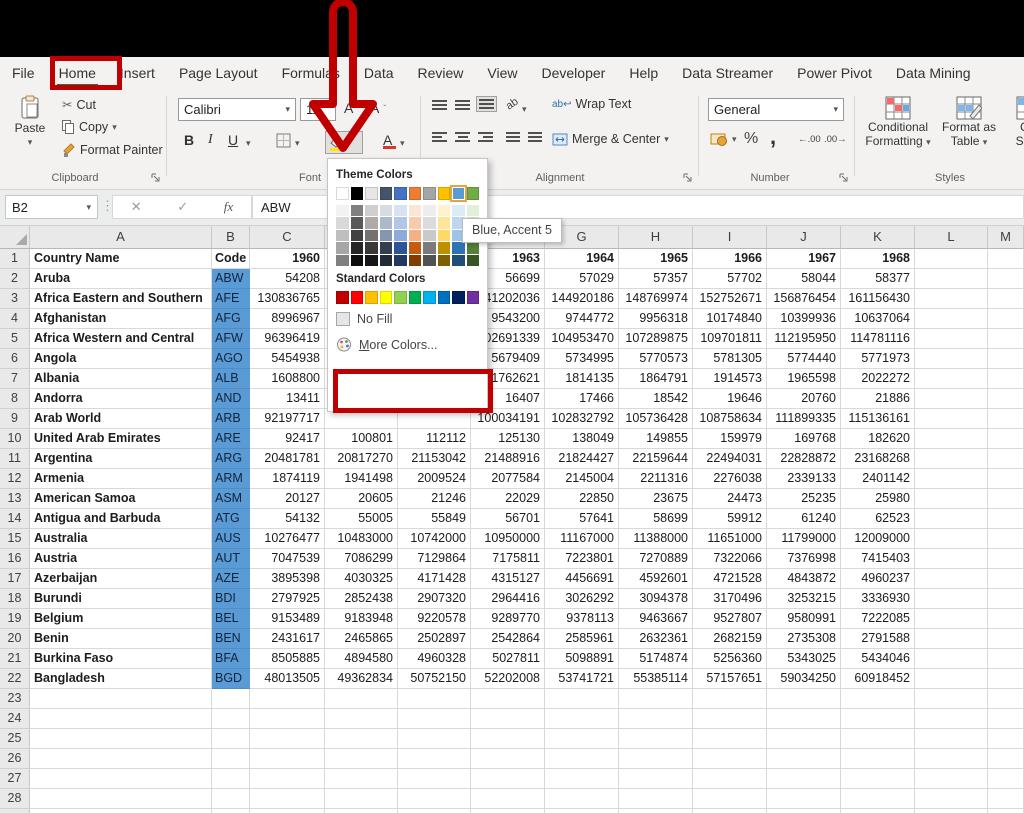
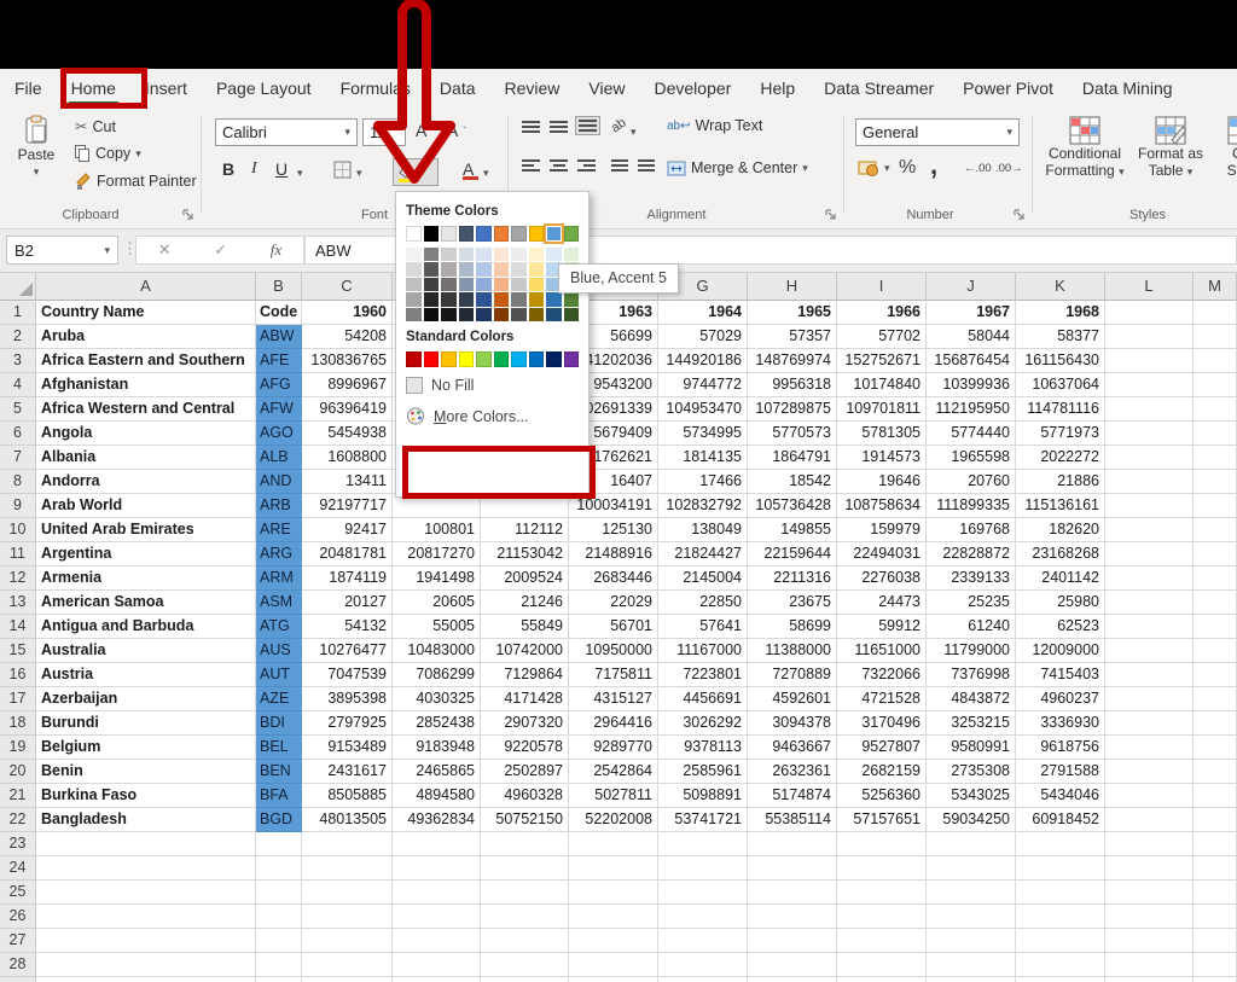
  File
  Home
  Insert
  Page Layout
  Formul
  Data
  Review
  View
  Developer
  Help
  Data Streamer
  Power Pivot
  Data Mining
  Paste
  ▾
  ✂
  Cut
  Copy
  ▾
  Format Painter
  Clipboard
  Calibri
  ▾
  A
  ˇ
  B
  I
  U
  ▾
  ▾
  A
  ▾
  Font
  ▾
  ab↩
  Wrap Text
  Merge & Center
  ▾
  Alignment
  General
  ▾
  ▾
  %
  ,
  ←.00
  .00→
  Number
  Conditional
  Formatting ▾
  Format as
  Table ▾
  Styles
  B2
  ▾
  ⋮
  ✕
  ✓
  fx
  ABW
  A
  B
  C
  G
  H
  I
  J
  K
  L
  M
  1
  Country Name
  Code
  1960
  1963
  1964
  1965
  1966
  1967
  1968
  2
  Aruba
  ABW
  54208
  56699
  57029
  57357
  57702
  58044
  58377
  3
  Africa Eastern and Southern
  AFE
  130836765
  1202036
  144920186
  148769974
  152752671
  156876454
  161156430
  4
  Afghanistan
  AFG
  8996967
  9543200
  9744772
  9956318
  10174840
  10399936
  10637064
  5
  Africa Western and Central
  AFW
  96396419
  2691339
  104953470
  107289875
  109701811
  112195950
  114781116
  6
  Angola
  AGO
  5454938
  5679409
  5734995
  5770573
  5781305
  5774440
  5771973
  7
  Albania
  ALB
  1608800
  1762621
  1814135
  1864791
  1914573
  1965598
  2022272
  8
  Andorra
  AND
  13411
  16407
  17466
  18542
  19646
  20760
  21886
  9
  Arab World
  ARB
  92197717
  100034191
  102832792
  105736428
  108758634
  111899335
  115136161
  10
  United Arab Emirates
  ARE
  92417
  100801
  112112
  125130
  138049
  149855
  159979
  169768
  182620
  11
  Argentina
  ARG
  20481781
  20817270
  21153042
  21488916
  21824427
  22159644
  22494031
  22828872
  23168268
  12
  Armenia
  ARM
  1874119
  1941498
  2009524
- 2077584
+ 2683446
  2145004
  2211316
  2276038
  2339133
  2401142
  13
  American Samoa
  ASM
  20127
  20605
  21246
  22029
  22850
  23675
  24473
  25235
  25980
  14
  Antigua and Barbuda
  ATG
  54132
  55005
  55849
  56701
  57641
  58699
  59912
  61240
  62523
  15
  Australia
  AUS
  10276477
  10483000
  10742000
  10950000
  11167000
  11388000
  11651000
  11799000
  12009000
  16
  Austria
  AUT
  7047539
  7086299
  7129864
  7175811
  7223801
  7270889
  7322066
  7376998
  7415403
  17
  Azerbaijan
  AZE
  3895398
  4030325
  4171428
  4315127
  4456691
  4592601
  4721528
  4843872
  4960237
  18
  Burundi
  BDI
  2797925
  2852438
  2907320
  2964416
  3026292
  3094378
  3170496
  3253215
  3336930
  19
  Belgium
  BEL
  9153489
  9183948
  9220578
  9289770
  9378113
  9463667
  9527807
  9580991
- 7222085
+ 9618756
  20
  Benin
  BEN
  2431617
  2465865
  2502897
  2542864
  2585961
  2632361
  2682159
  2735308
  2791588
  21
  Burkina Faso
  BFA
  8505885
  4894580
  4960328
  5027811
  5098891
  5174874
  5256360
  5343025
  5434046
  22
  Bangladesh
  BGD
  48013505
  49362834
  50752150
  52202008
  53741721
  55385114
  57157651
  59034250
  60918452
  23
  24
  25
  26
  27
  28
  Theme Colors
  Standard Colors
  No Fill
  More Colors...
  Blue, Accent 5
